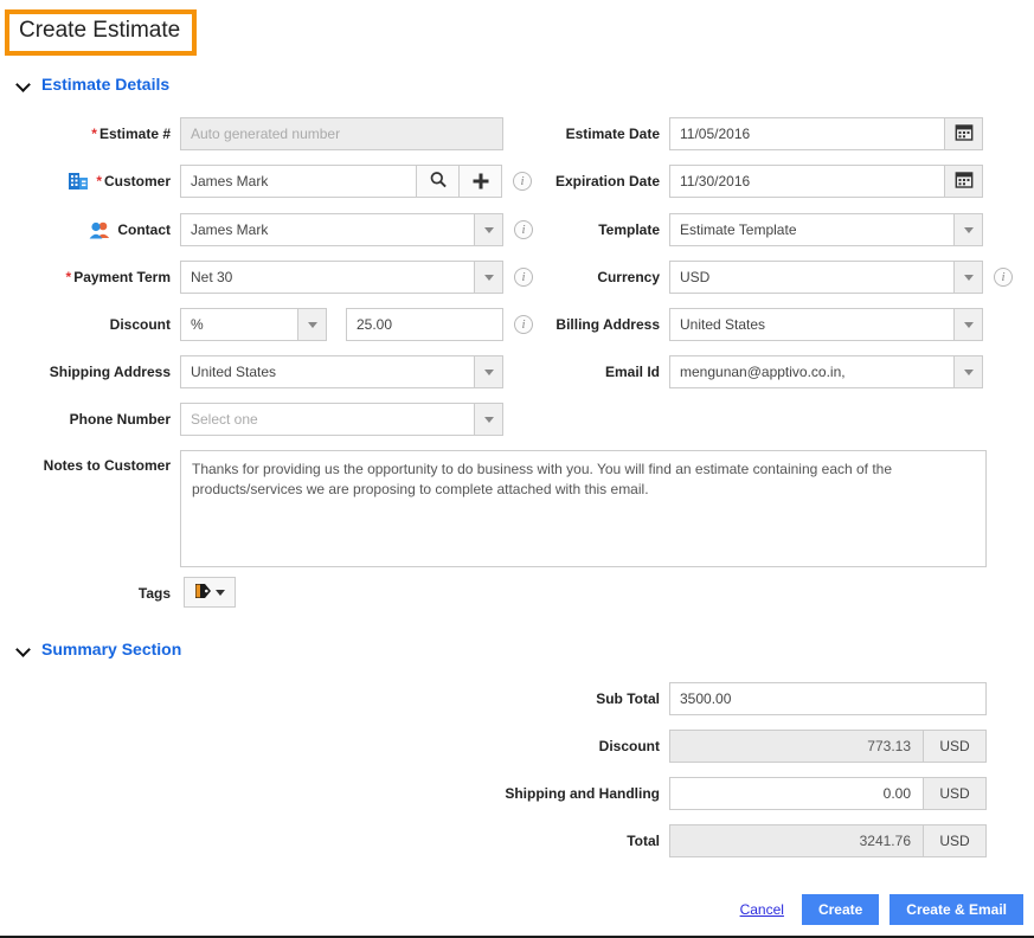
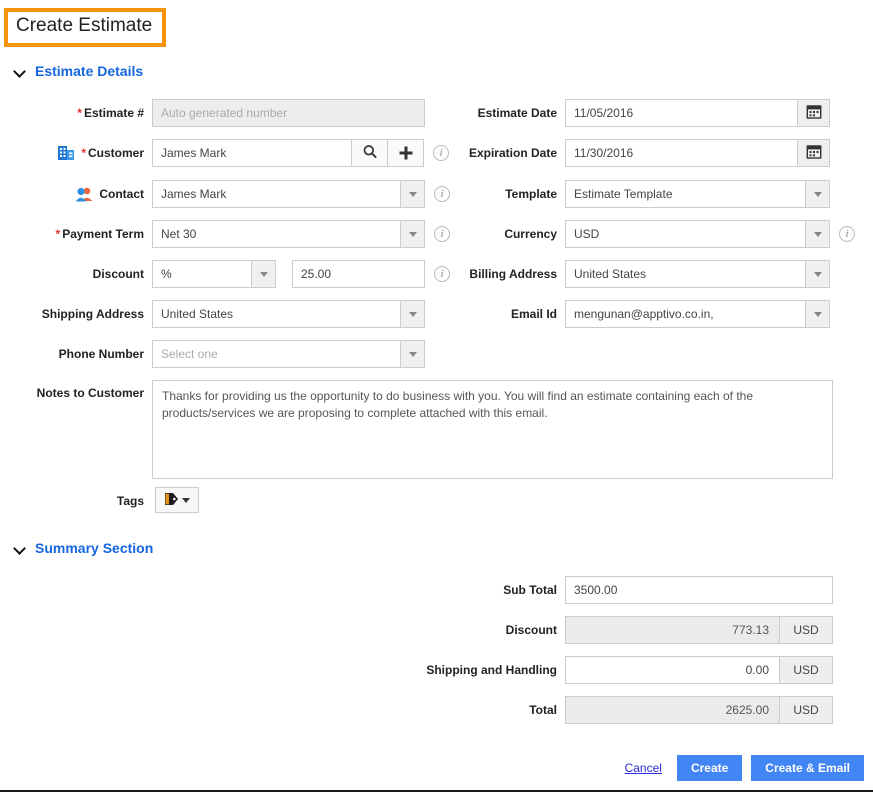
  Create Estimate
  Estimate Details
  * Estimate #
  Auto generated number
  *
  Customer
  James Mark
  i
  Contact
  James Mark
  i
  * Payment Term
  Net 30
  i
  Discount
  %
  25.00
  i
  Shipping Address
  United States
  Phone Number
  Select one
  Notes to Customer
  Thanks for providing us the opportunity to do business with you. You will find an estimate containing each of the products/services we are proposing to complete attached with this email.
  Tags
  Estimate Date
  11/05/2016
  Expiration Date
  11/30/2016
  Template
  Estimate Template
  Currency
  USD
  i
  Billing Address
  United States
  Email Id
  mengunan@apptivo.co.in,
  Summary Section
  Sub Total
  3500.00
  Discount
  773.13
  USD
  Shipping and Handling
  0.00
  USD
  Total
- 3241.76
+ 2625.00
  USD
  Cancel
  Create
  Create & Email
